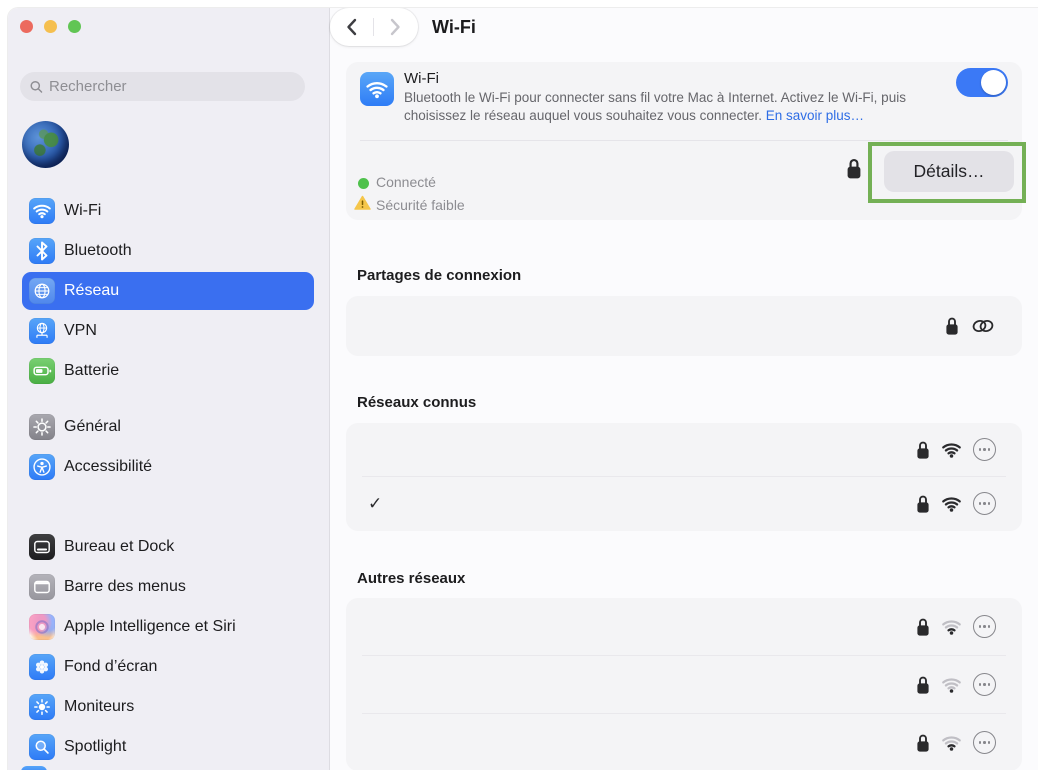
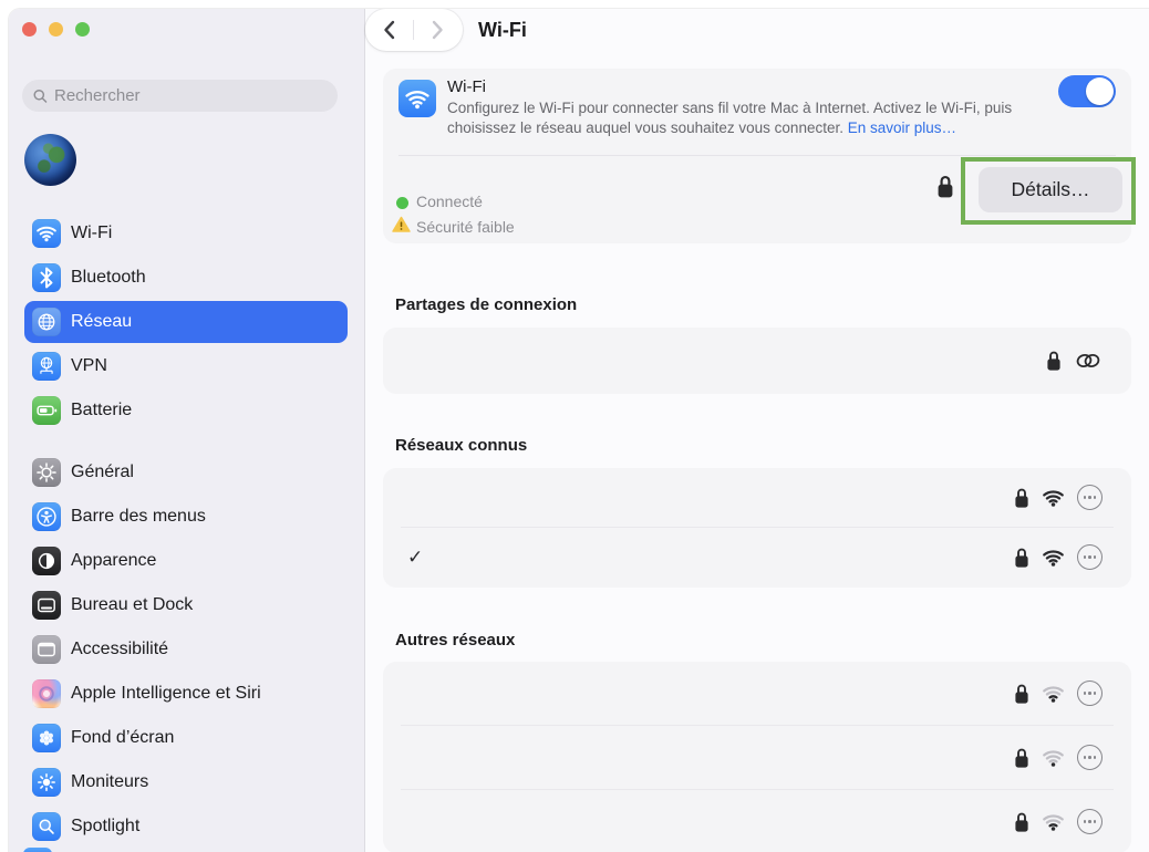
  Rechercher
  Wi-Fi
  Bluetooth
  Réseau
  VPN
  Batterie
  Général
- Accessibilité
+ Barre des menus
+ Apparence
  Bureau et Dock
- Barre des menus
+ Accessibilité
  Apple Intelligence et Siri
  Fond d’écran
  Moniteurs
  Spotlight
  Wi-Fi
  Wi-Fi
- Bluetooth le Wi-Fi pour connecter sans fil votre Mac à Internet. Activez le Wi-Fi, puis choisissez le réseau auquel vous souhaitez vous connecter. En savoir plus…
+ Configurez le Wi-Fi pour connecter sans fil votre Mac à Internet. Activez le Wi-Fi, puis choisissez le réseau auquel vous souhaitez vous connecter. En savoir plus…
  Connecté
  Sécurité faible
  Détails…
  Partages de connexion
  Réseaux connus
  ✓
  Autres réseaux
